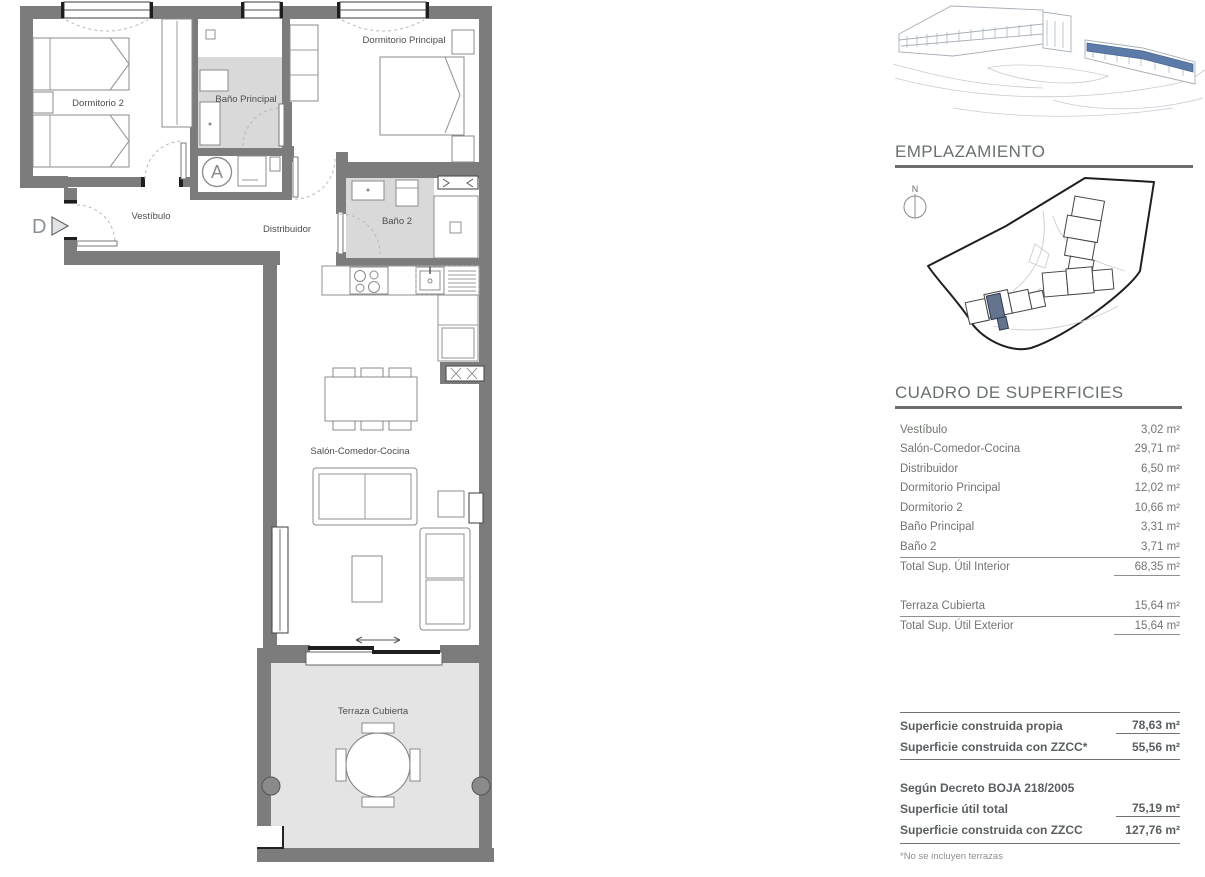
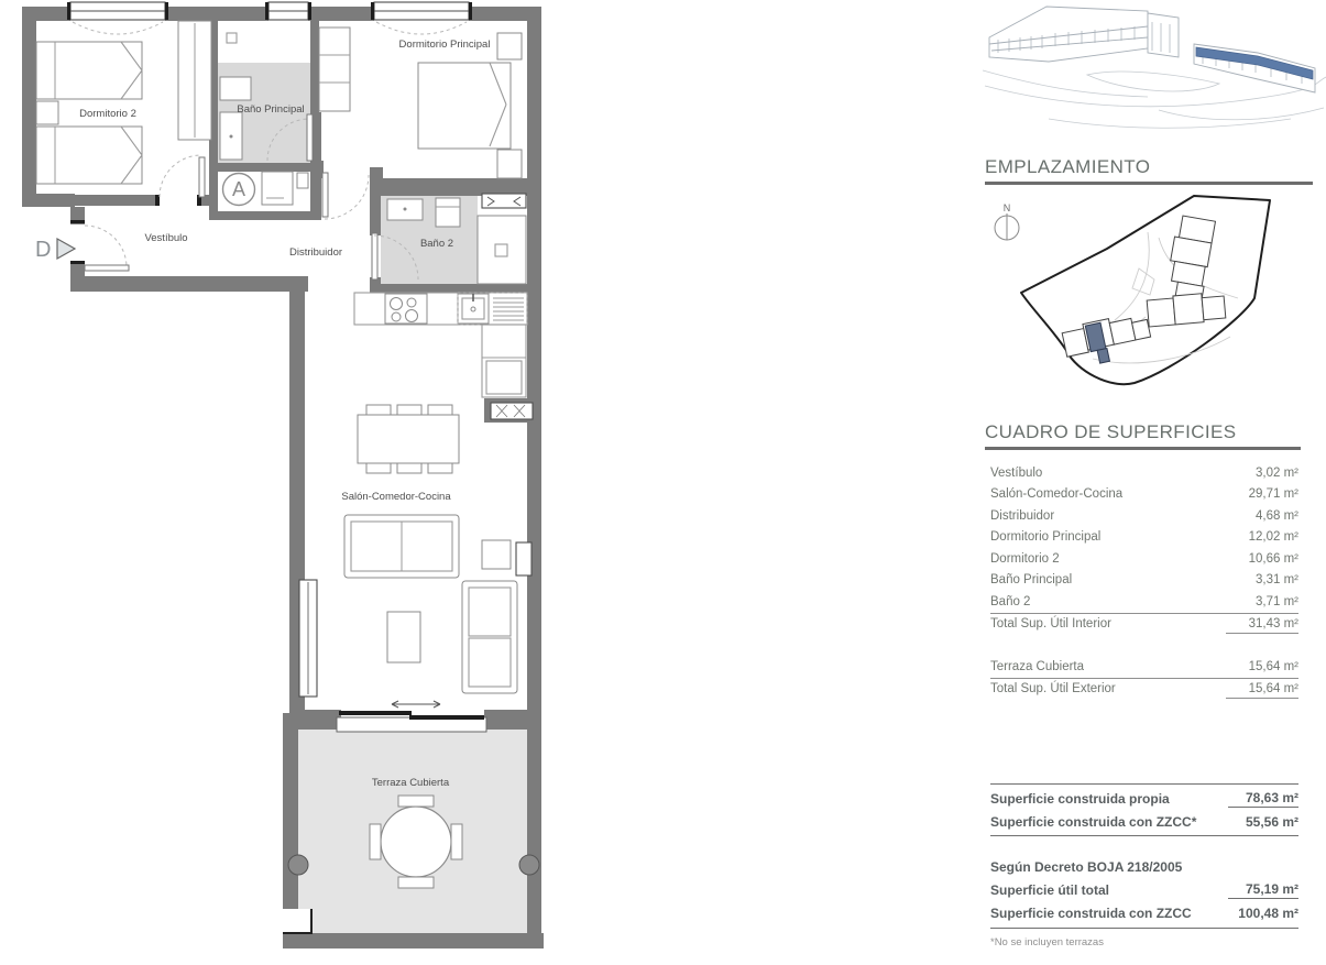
  A
  D
  Dormitorio 2
  Baño Principal
  Dormitorio Principal
  Vestíbulo
  Distribuidor
  Baño 2
  Salón-Comedor-Cocina
  Terraza Cubierta
  EMPLAZAMIENTO
  N
  CUADRO DE SUPERFICIES
  Vestíbulo
  3,02 m²
  Salón-Comedor-Cocina
  29,71 m²
  Distribuidor
- 6,50 m²
+ 4,68 m²
  Dormitorio Principal
  12,02 m²
  Dormitorio 2
  10,66 m²
  Baño Principal
  3,31 m²
  Baño 2
  3,71 m²
  Total Sup. Útil Interior
- 68,35 m²
+ 31,43 m²
  Terraza Cubierta
  15,64 m²
  Total Sup. Útil Exterior
  15,64 m²
  Superficie construida propia
  78,63 m²
  Superficie construida con ZZCC*
  55,56 m²
  Según Decreto BOJA 218/2005
  Superficie útil total
  75,19 m²
  Superficie construida con ZZCC
- 127,76 m²
+ 100,48 m²
  *No se incluyen terrazas
